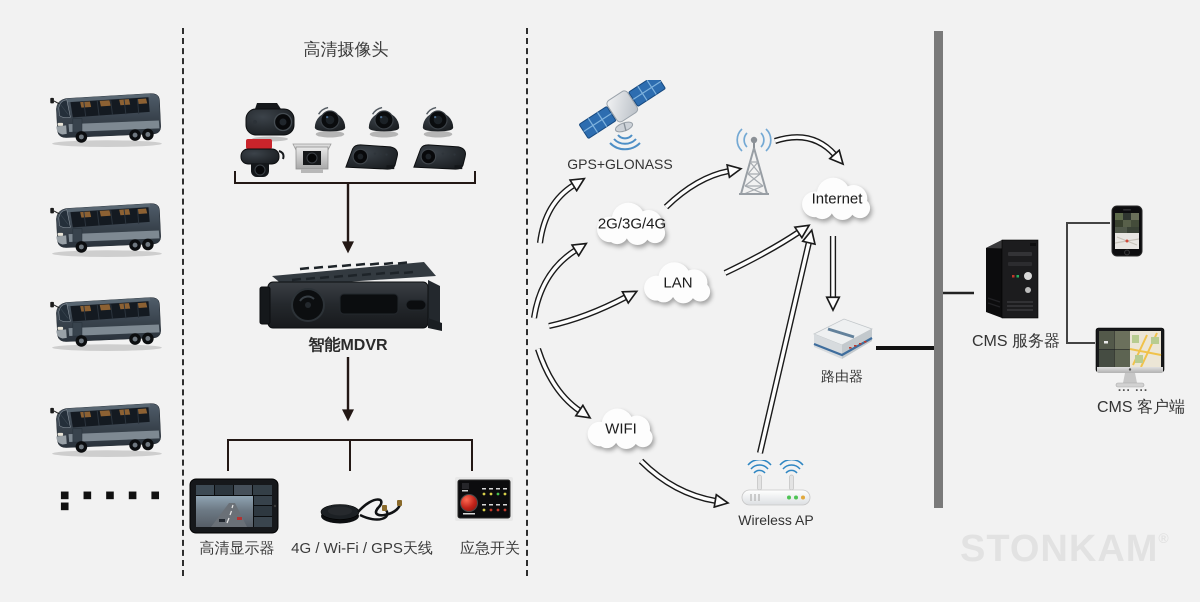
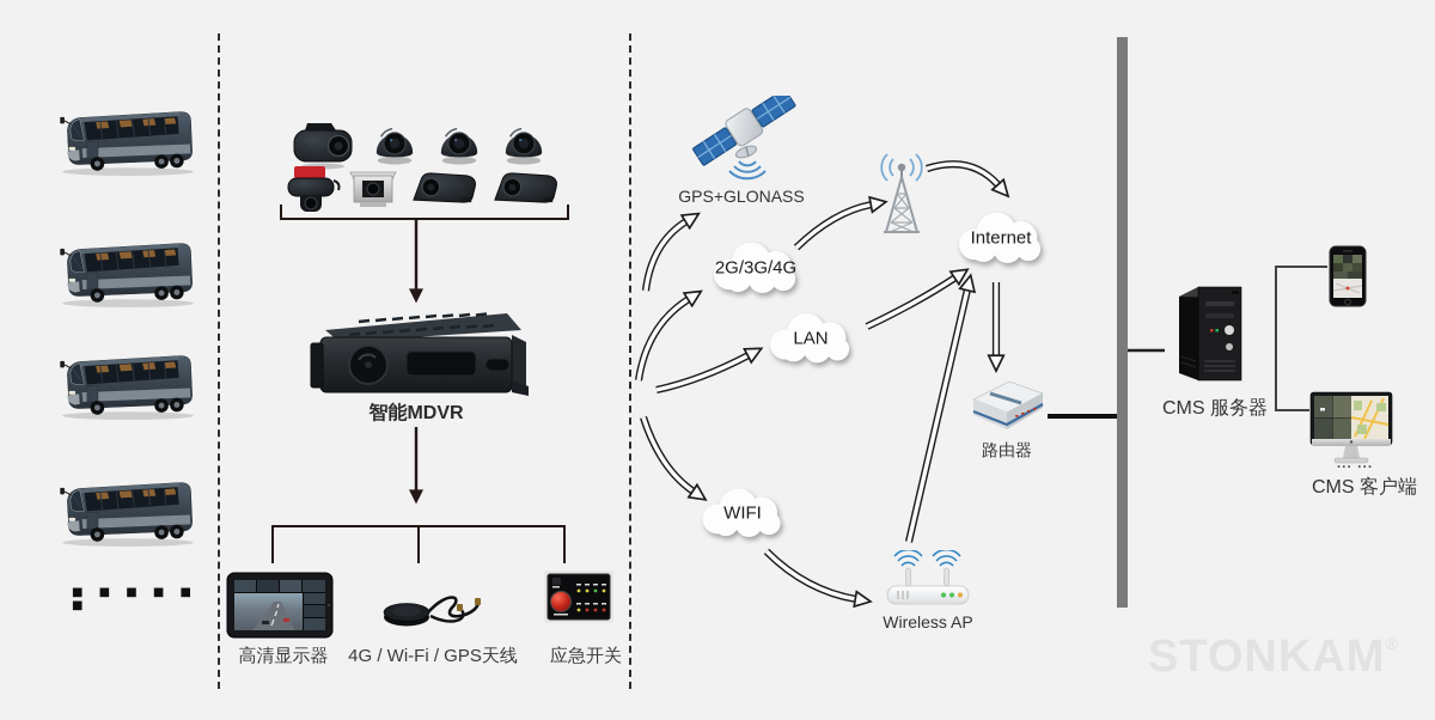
  ■ ■ ■ ■ ■ ■
- 高清摄像头
  智能MDVR
  高清显示器
  4G / Wi-Fi / GPS天线
  应急开关
  GPS+GLONASS
  2G/3G/4G
  LAN
  WIFI
  Internet
  路由器
  Wireless AP
  CMS 服务器
  ... ...
  CMS 客户端
